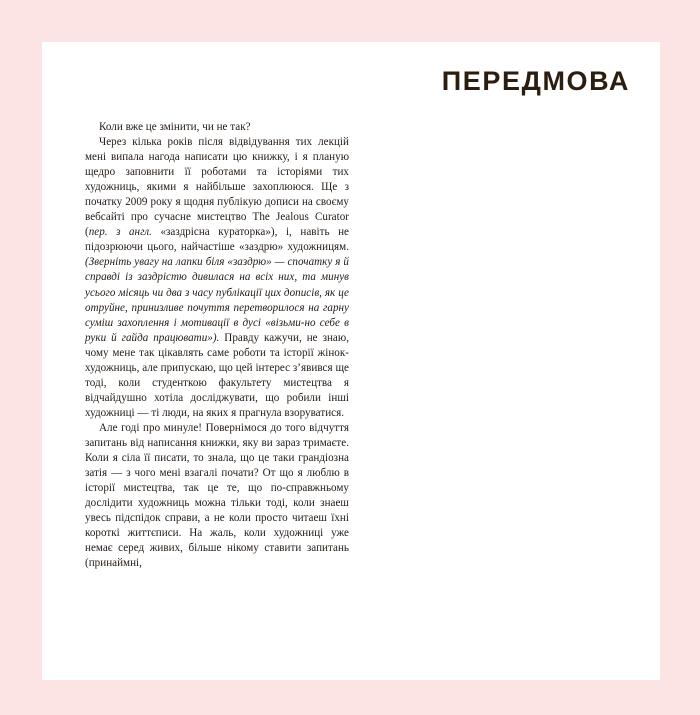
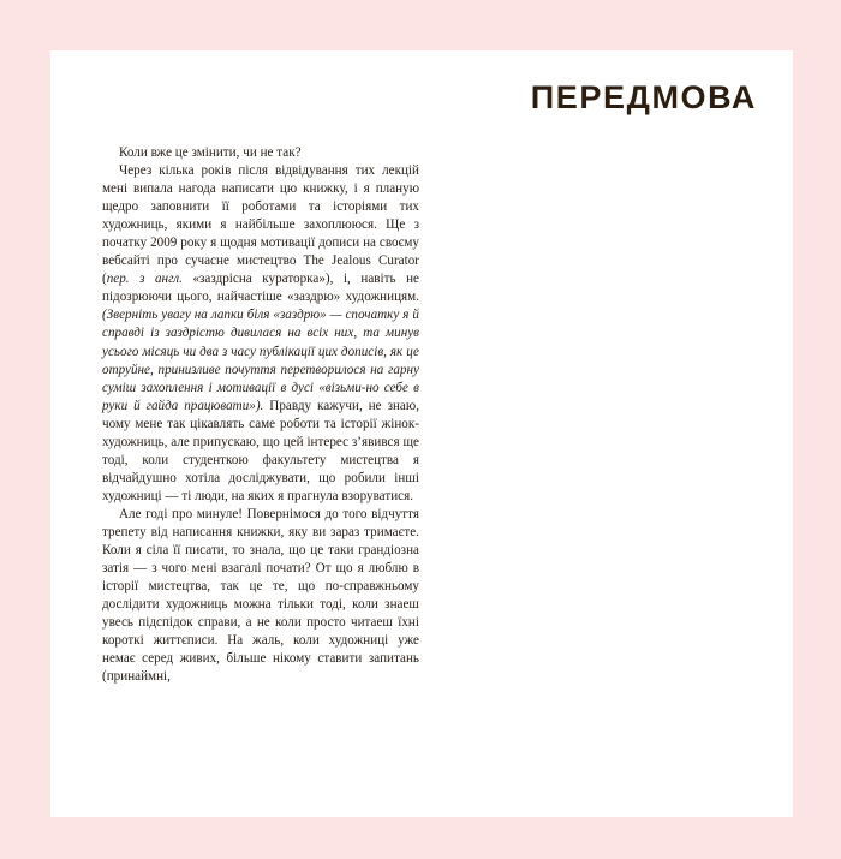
  ПЕРЕДМОВА
  Коли вже це змінити, чи не так?
- Через кілька років після відвідування тих лекцій мені випала нагода написати цю книжку, і я планую щедро заповнити її роботами та історіями тих художниць, якими я найбільше захоплююся. Ще з початку 2009 року я щодня публікую дописи на своєму вебсайті про сучасне мистецтво The Jealous Curator (пер. з англ. «заздрісна кураторка»), і, навіть не підозрюючи цього, найчастіше «заздрю» художницям. (Зверніть увагу на лапки біля «заздрю» — спочатку я й справді із заздрістю дивилася на всіх них, та минув усього місяць чи два з часу публікації цих дописів, як це отруйне, принизливе почуття перетворилося на гарну суміш захоплення і мотивації в дусі «візьми-но себе в руки й гайда працювати»). Правду кажучи, не знаю, чому мене так цікавлять саме роботи та історії жінок-художниць, але припускаю, що цей інтерес з’явився ще тоді, коли студенткою факультету мистецтва я відчайдушно хотіла досліджувати, що робили інші художниці — ті люди, на яких я прагнула взоруватися.
+ Через кілька років після відвідування тих лекцій мені випала нагода написати цю книжку, і я планую щедро заповнити її роботами та історіями тих художниць, якими я найбільше захоплююся. Ще з початку 2009 року я щодня мотивації дописи на своєму вебсайті про сучасне мистецтво The Jealous Curator (пер. з англ. «заздрісна кураторка»), і, навіть не підозрюючи цього, найчастіше «заздрю» художницям. (Зверніть увагу на лапки біля «заздрю» — спочатку я й справді із заздрістю дивилася на всіх них, та минув усього місяць чи два з часу публікації цих дописів, як це отруйне, принизливе почуття перетворилося на гарну суміш захоплення і мотивації в дусі «візьми-но себе в руки й гайда працювати»). Правду кажучи, не знаю, чому мене так цікавлять саме роботи та історії жінок-художниць, але припускаю, що цей інтерес з’явився ще тоді, коли студенткою факультету мистецтва я відчайдушно хотіла досліджувати, що робили інші художниці — ті люди, на яких я прагнула взоруватися.
- Але годі про минуле! Повернімося до того відчуття запитань від написання книжки, яку ви зараз тримаєте. Коли я сіла її писати, то знала, що це таки грандіозна затія — з чого мені взагалі почати? От що я люблю в історії мистецтва, так це те, що по-справжньому дослідити художниць можна тільки тоді, коли знаеш увесь підспідок справи, а не коли просто читаеш їхні короткі життєписи. На жаль, коли художниці уже немає серед живих, більше нікому ставити запитань (принаймні,
+ Але годі про минуле! Повернімося до того відчуття трепету від написання книжки, яку ви зараз тримаєте. Коли я сіла її писати, то знала, що це таки грандіозна затія — з чого мені взагалі почати? От що я люблю в історії мистецтва, так це те, що по-справжньому дослідити художниць можна тільки тоді, коли знаеш увесь підспідок справи, а не коли просто читаеш їхні короткі життєписи. На жаль, коли художниці уже немає серед живих, більше нікому ставити запитань (принаймні,
